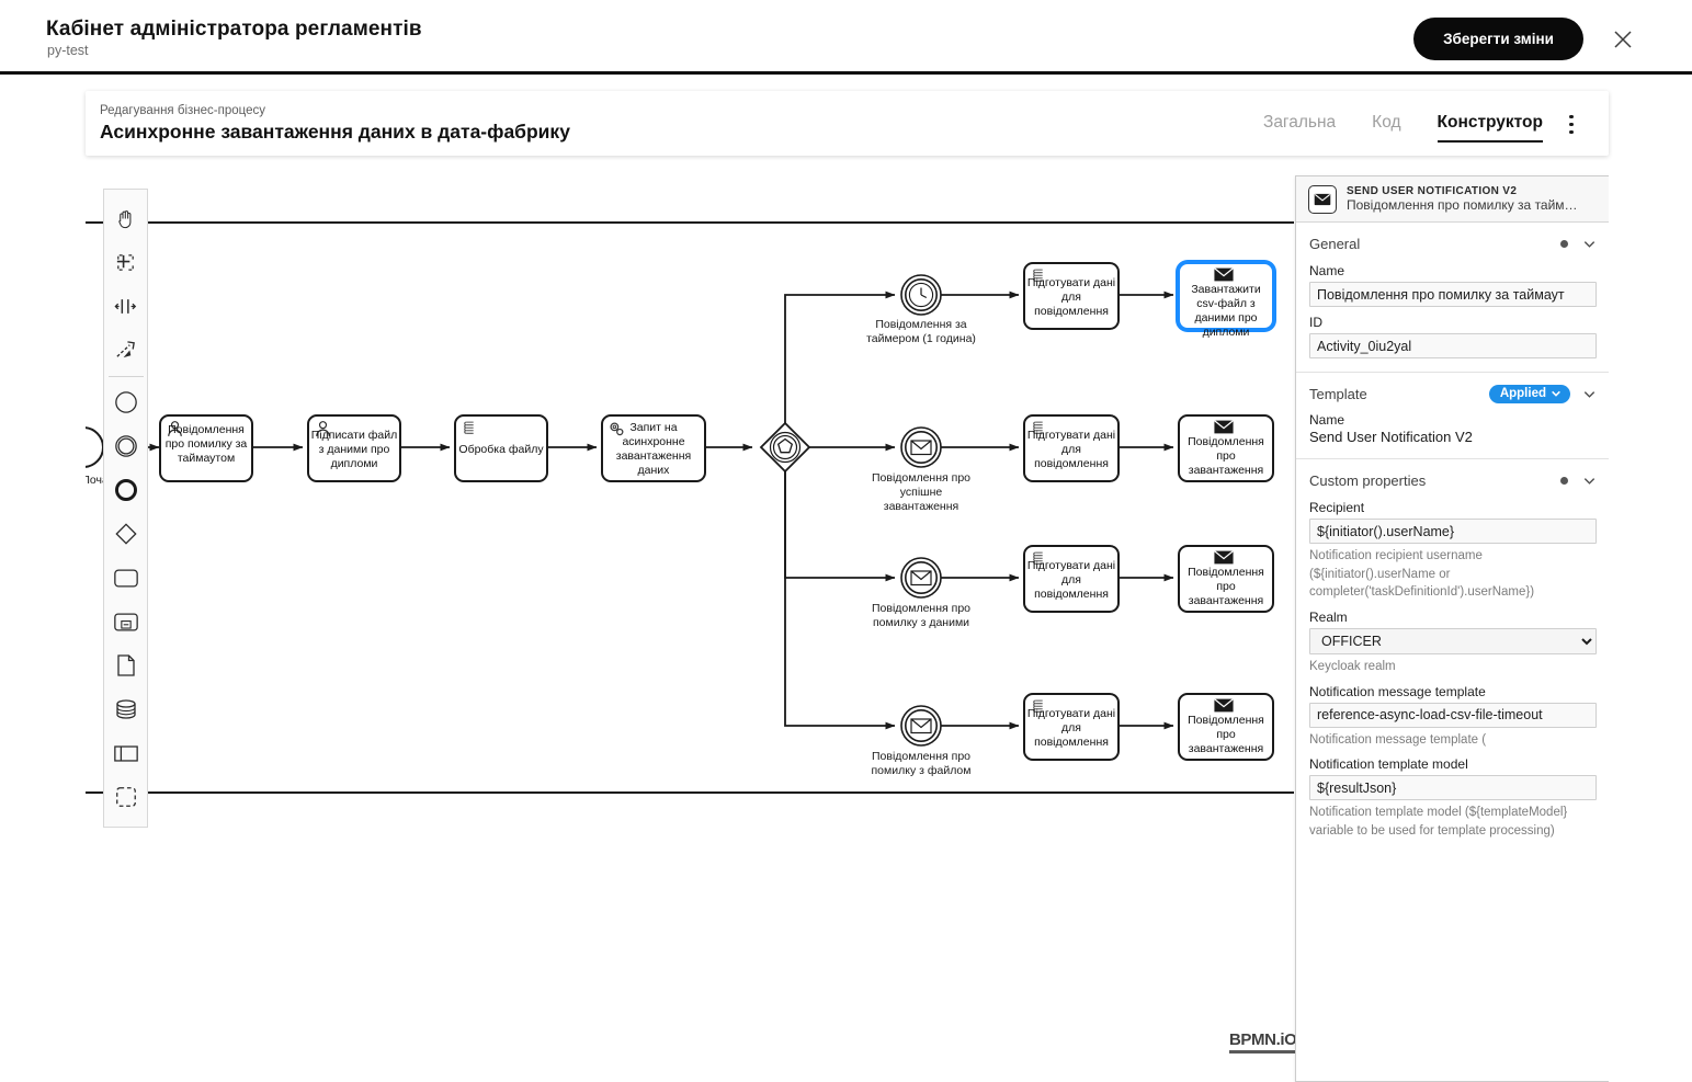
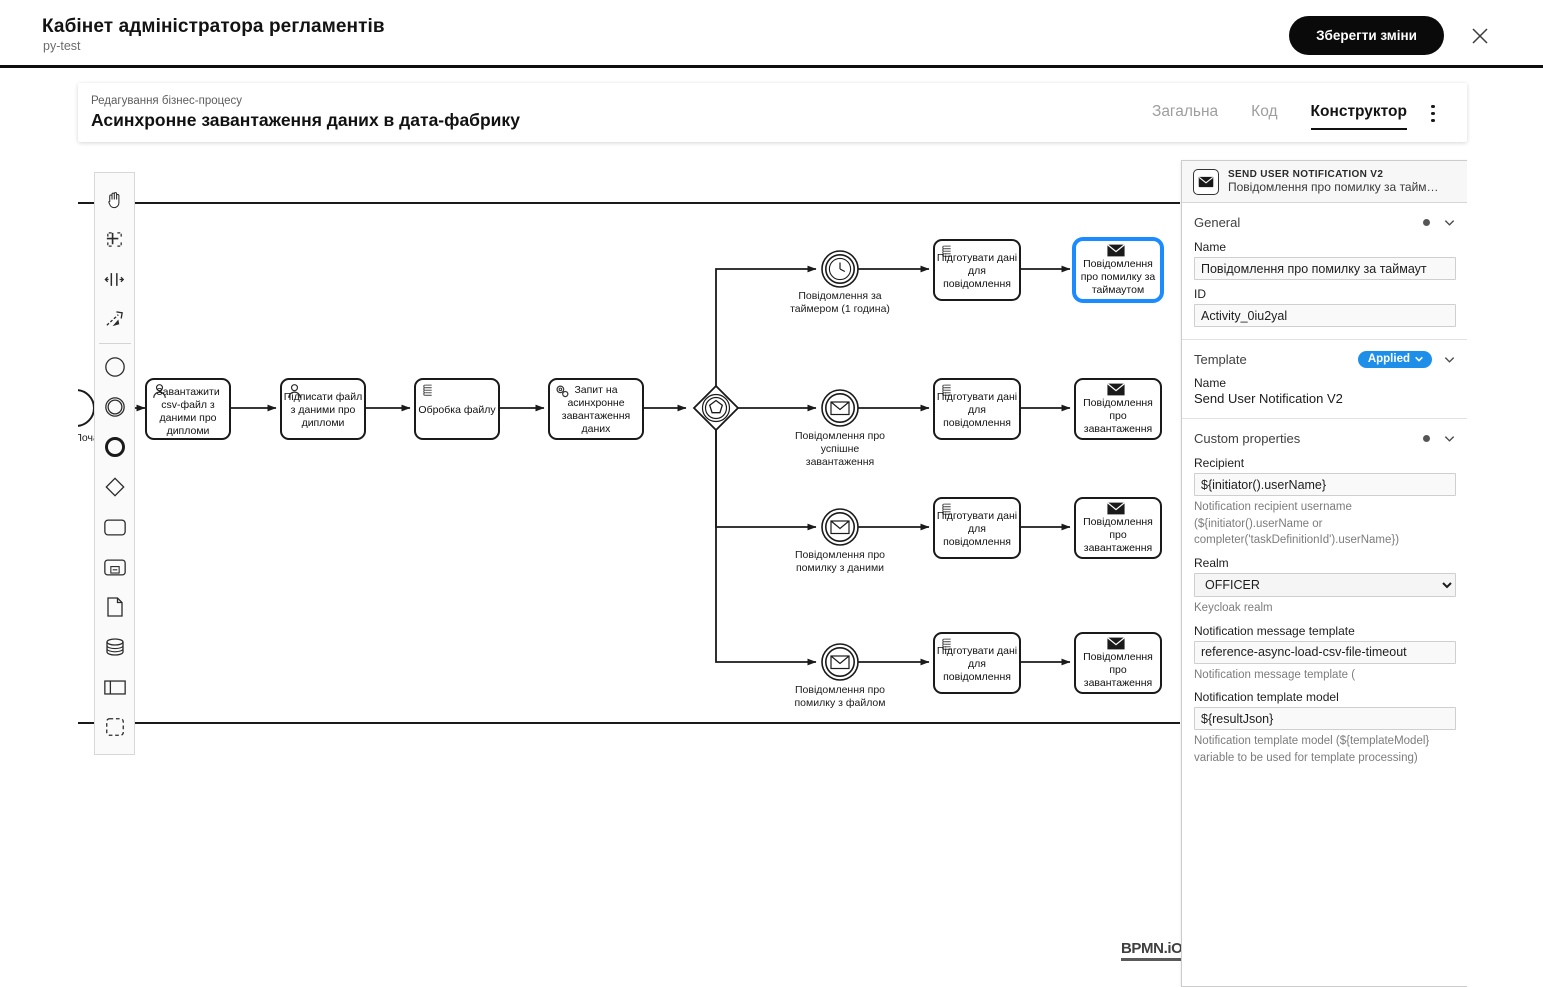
  Кабінет адміністратора регламентів
  py-test
  Зберегти зміни
  Редагування бізнес-процесу
  Асинхронне завантаження даних в дата-фабрику
  Загальна
  Код
  Конструктор
- Повідомлення про помилку за таймаутом
+ Завантажити csv-файл з даними про дипломи
  Підписати файл з даними про дипломи
  Обробка файлу
  Запит на асинхронне завантаження даних
  Підготувати дані для повідомлення
  Підготувати дані для повідомлення
  Підготувати дані для повідомлення
  Підготувати дані для повідомлення
- Завантажити csv-файл з даними про дипломи
+ Повідомлення про помилку за таймаутом
  Повідомлення про завантаження
  Повідомлення про завантаження
  Повідомлення про завантаження
  Повідомлення за таймером (1 година)
  Повідомлення про успішне завантаження
  Повідомлення про помилку з даними
  Повідомлення про помилку з файлом
  BPMN.iO
  SEND USER NOTIFICATION V2
  Повідомлення про помилку за тайм…
  General
  Name
  Повідомлення про помилку за таймаут
  ID
  Activity_0iu2yal
  Template
  Applied
  Name
  Send User Notification V2
  Custom properties
  Recipient
  ${initiator().userName}
  Notification recipient username (${initiator().userName or completer('taskDefinitionId').userName})
  Realm
  OFFICER
  Keycloak realm
  Notification message template
  reference-async-load-csv-file-timeout
  Notification message template (
  Notification template model
  ${resultJson}
  Notification template model (${templateModel} variable to be used for template processing)
